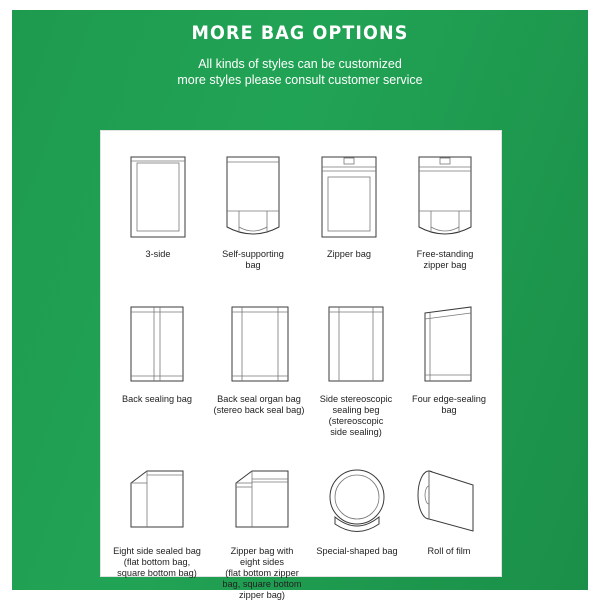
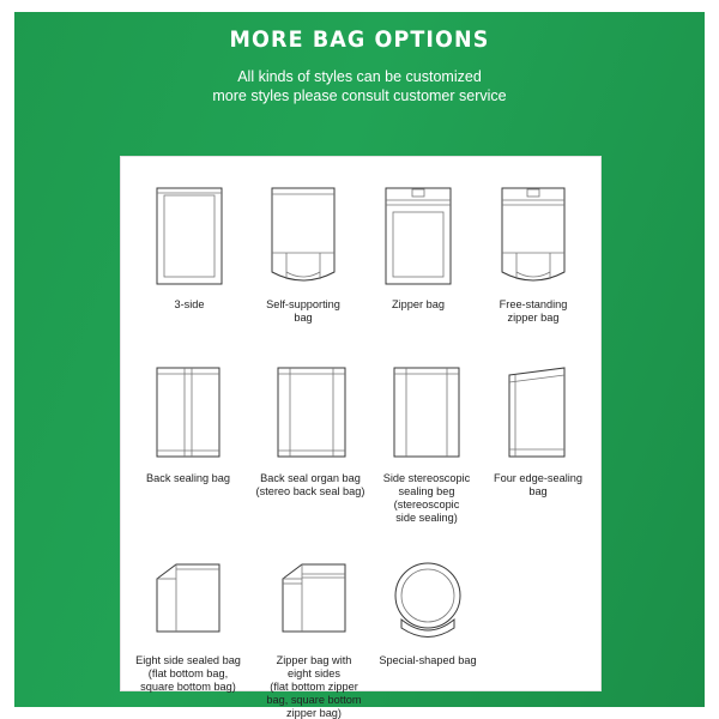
  MORE BAG OPTIONS
  All kinds of styles can be customized
  more styles please consult customer service
  3-side
  Self-supporting
  bag
  Zipper bag
  Free-standing
  zipper bag
  Back sealing bag
  Back seal organ bag
  (stereo back seal bag)
  Side stereoscopic
  sealing beg
  (stereoscopic
  side sealing)
  Four edge-sealing
  bag
  Eight side sealed bag
  (flat bottom bag,
  square bottom bag)
  Zipper bag with
  eight sides
  (flat bottom zipper
  bag, square bottom
  zipper bag)
  Special-shaped bag
- Roll of film
